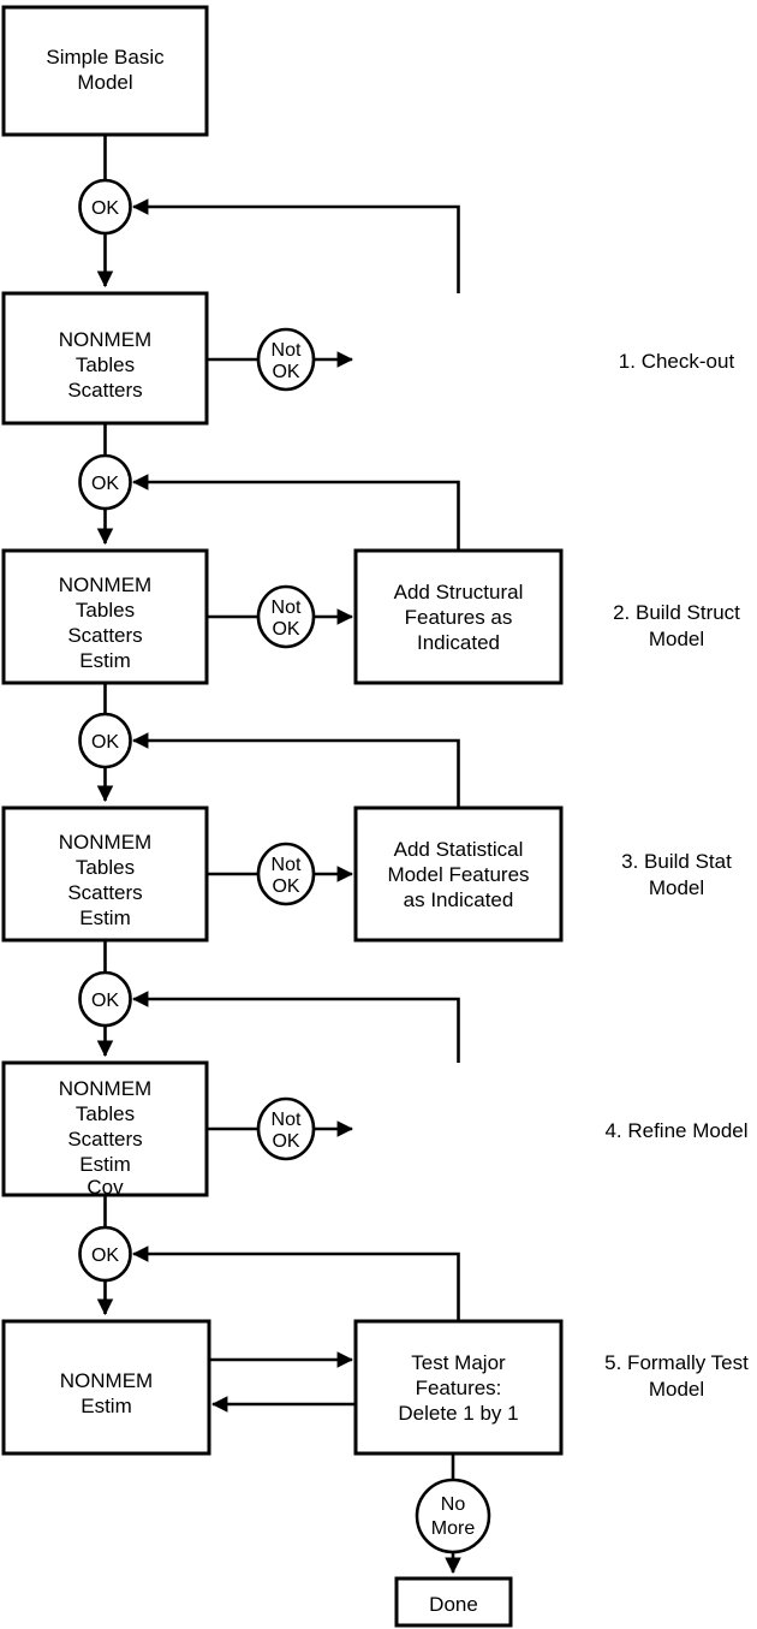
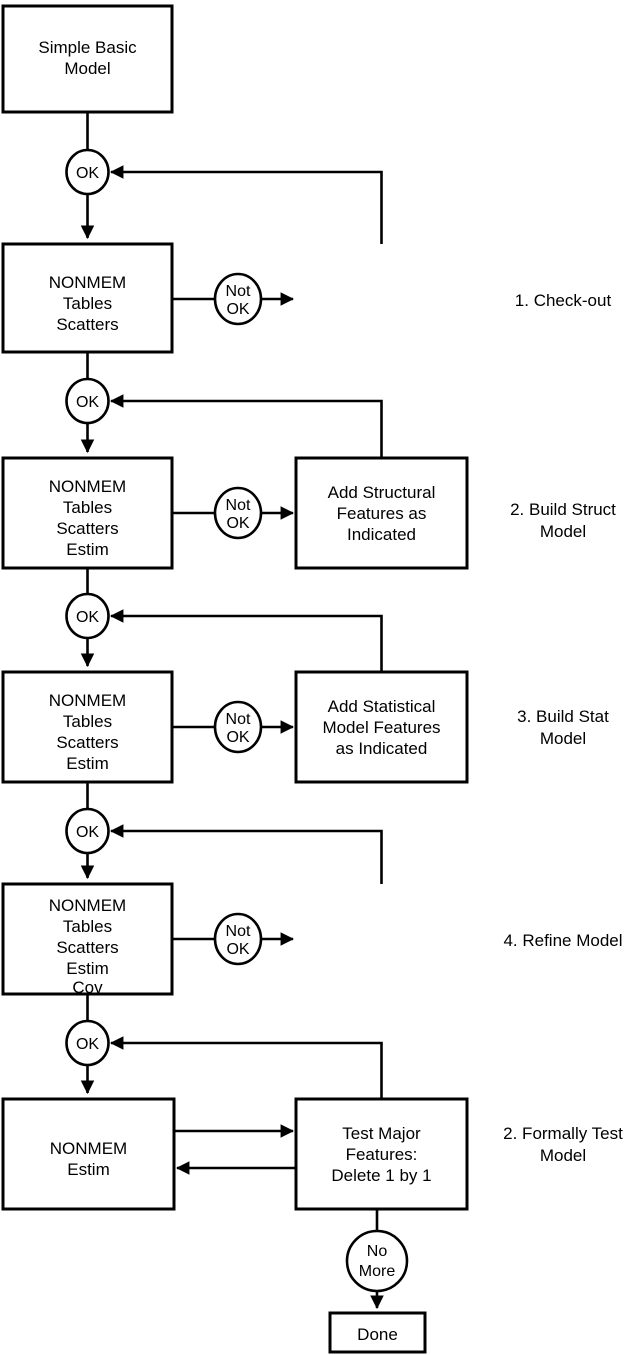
  Simple Basic
  Model
  OK
  NONMEM
  Tables
  Scatters
  Not
  OK
  1. Check-out
  OK
  NONMEM
  Tables
  Scatters
  Estim
  Not
  OK
  Add Structural
  Features as
  Indicated
  2. Build Struct
  Model
  OK
  NONMEM
  Tables
  Scatters
  Estim
  Not
  OK
  Add Statistical
  Model Features
  as Indicated
  3. Build Stat
  Model
  OK
  NONMEM
  Tables
  Scatters
  Estim
  Cov
  Not
  OK
  4. Refine Model
  OK
  NONMEM
  Estim
  Test Major
  Features:
  Delete 1 by 1
- 5. Formally Test
+ 2. Formally Test
  Model
  No
  More
  Done
